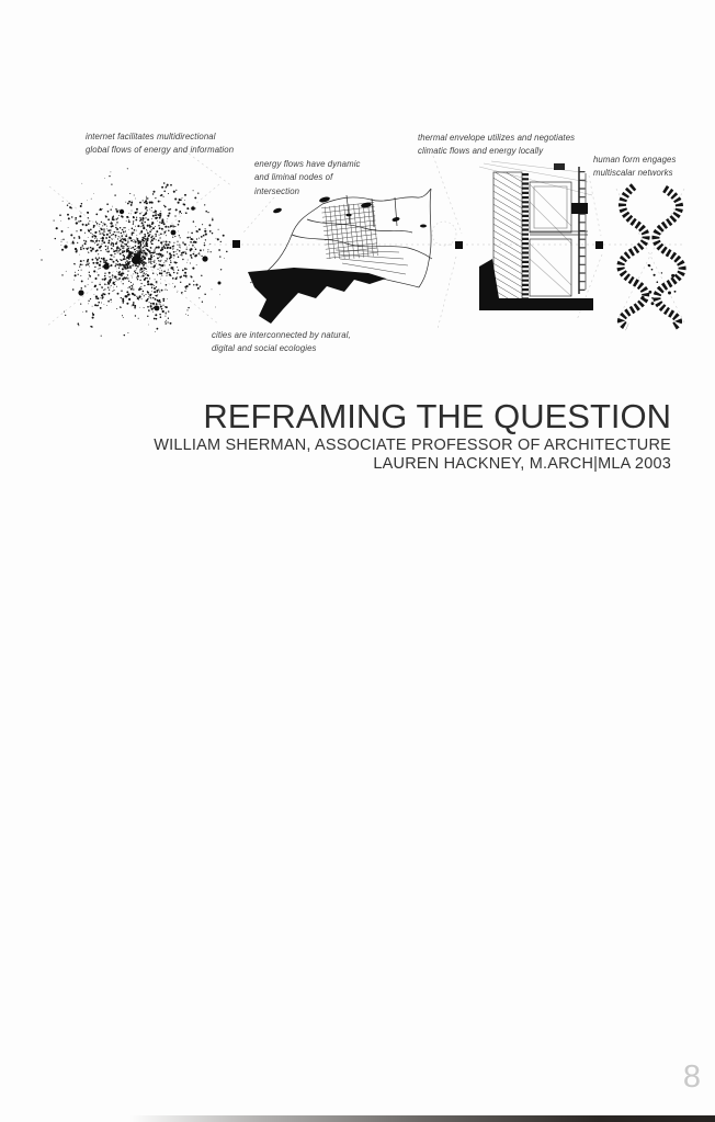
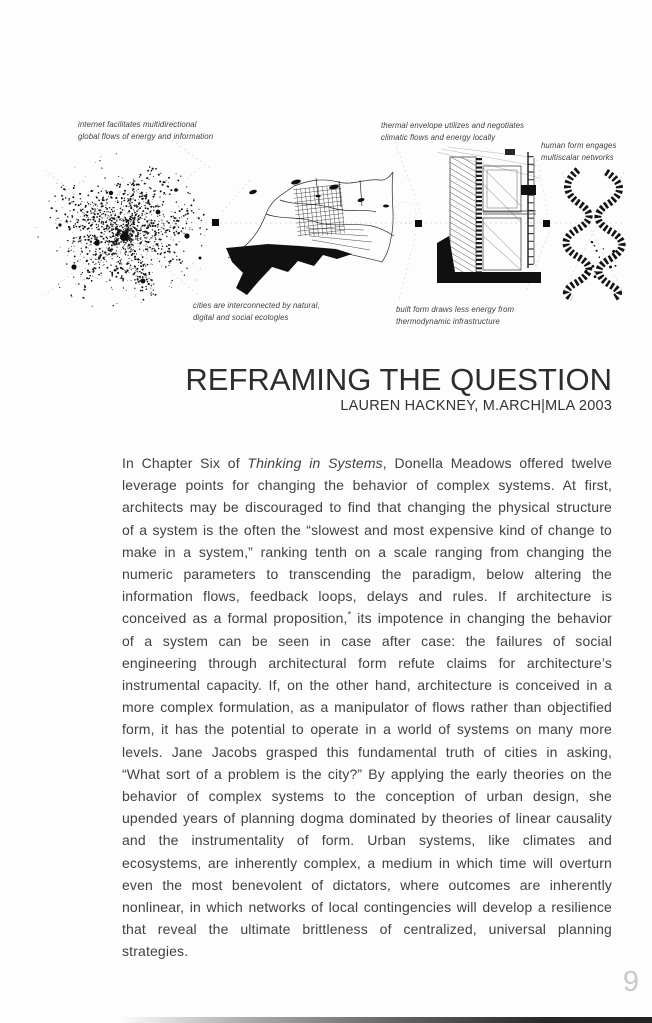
  internet facilitates multidirectional
  global flows of energy and information
- energy flows have dynamic
- and liminal nodes of
- intersection
  thermal envelope utilizes and negotiates
  climatic flows and energy locally
  human form engages
  multiscalar networks
  cities are interconnected by natural,
  digital and social ecologies
+ built form draws less energy from
+ thermodynamic infrastructure
  REFRAMING THE QUESTION
- WILLIAM SHERMAN, ASSOCIATE PROFESSOR OF ARCHITECTURE
  LAUREN HACKNEY, M.ARCH|MLA 2003
+ In Chapter Six of Thinking in Systems, Donella Meadows offered twelve leverage points for changing the behavior of complex systems. At first, architects may be discouraged to find that changing the physical structure of a system is the often the “slowest and most expensive kind of change to make in a system,” ranking tenth on a scale ranging from changing the numeric parameters to transcending the paradigm, below altering the information flows, feedback loops, delays and rules. If architecture is conceived as a formal proposition,* its impotence in changing the behavior of a system can be seen in case after case: the failures of social engineering through architectural form refute claims for architecture’s instrumental capacity. If, on the other hand, architecture is conceived in a more complex formulation, as a manipulator of flows rather than objectified form, it has the potential to operate in a world of systems on many more levels. Jane Jacobs grasped this fundamental truth of cities in asking, “What sort of a problem is the city?” By applying the early theories on the behavior of complex systems to the conception of urban design, she upended years of planning dogma dominated by theories of linear causality and the instrumentality of form. Urban systems, like climates and ecosystems, are inherently complex, a medium in which time will overturn even the most benevolent of dictators, where outcomes are inherently nonlinear, in which networks of local contingencies will develop a resilience that reveal the ultimate brittleness of centralized, universal planning strategies.
- 8
+ 9
